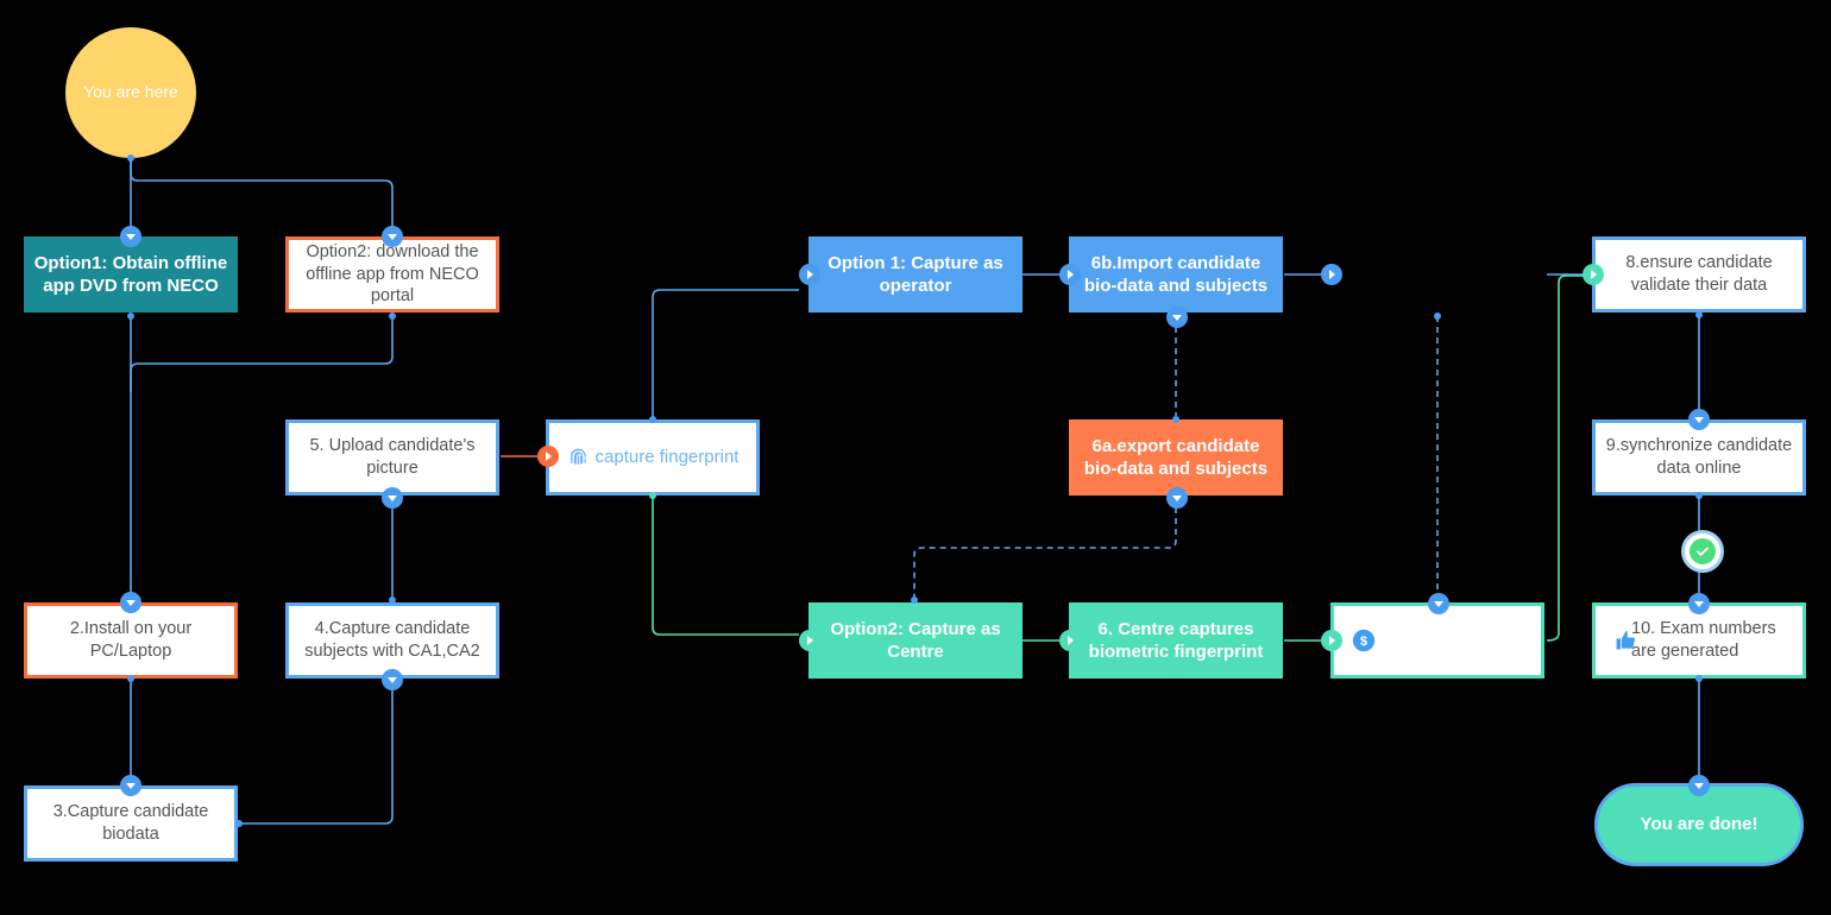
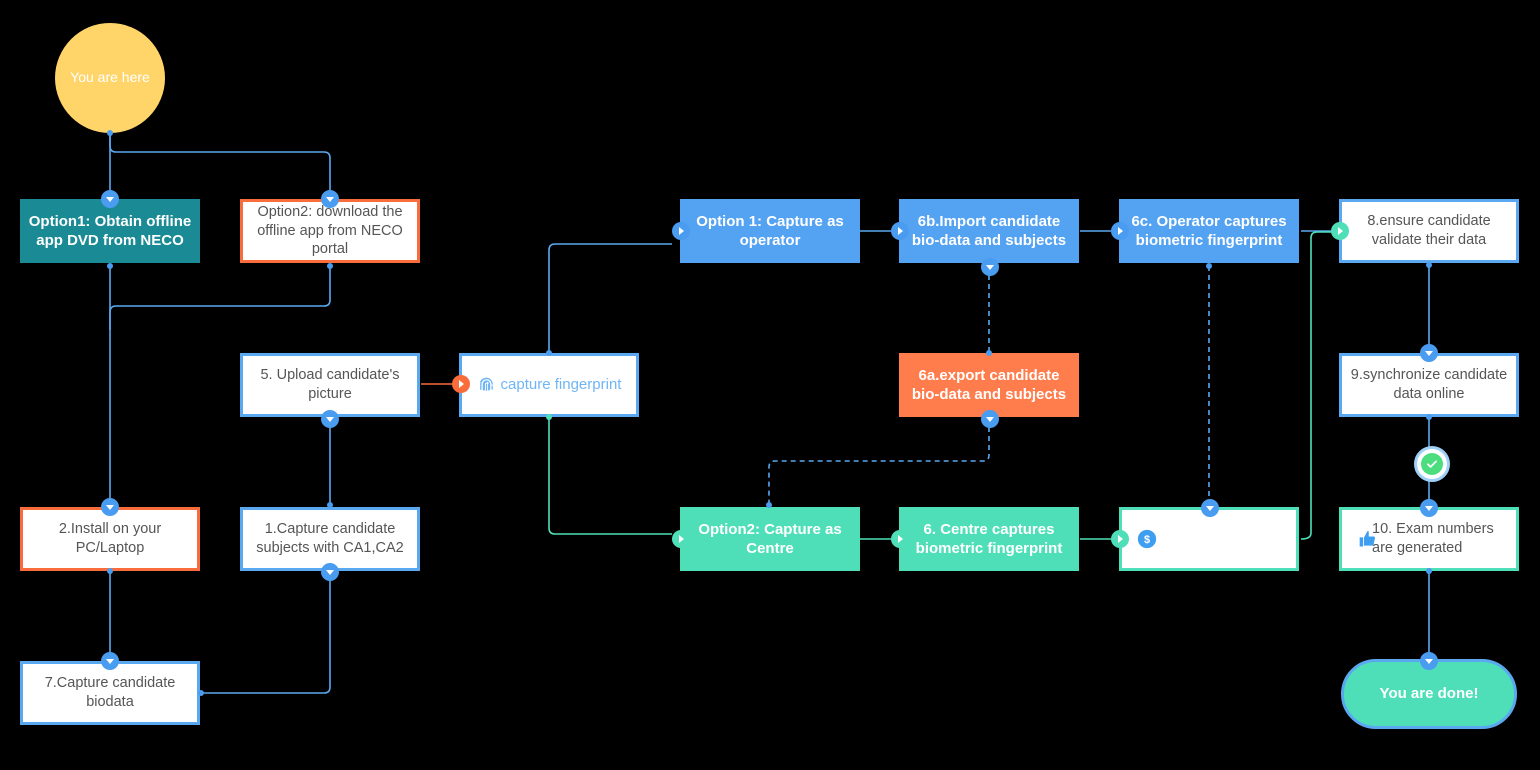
  You are here
  Option1: Obtain offline app DVD from NECO
  Option2: download the offline app from NECO portal
  2.Install on your PC/Laptop
- 3.Capture candidate biodata
+ 7.Capture candidate biodata
- 4.Capture candidate subjects with CA1,CA2
+ 1.Capture candidate subjects with CA1,CA2
  5. Upload candidate's picture
  capture fingerprint
  Option 1: Capture as operator
  6b.Import candidate bio-data and subjects
+ 6c. Operator captures biometric fingerprint
  6a.export candidate bio-data and subjects
  Option2: Capture as Centre
  6. Centre captures biometric fingerprint
  $
  8.ensure candidate validate their data
  9.synchronize candidate data online
  10. Exam numbers are generated
  You are done!
